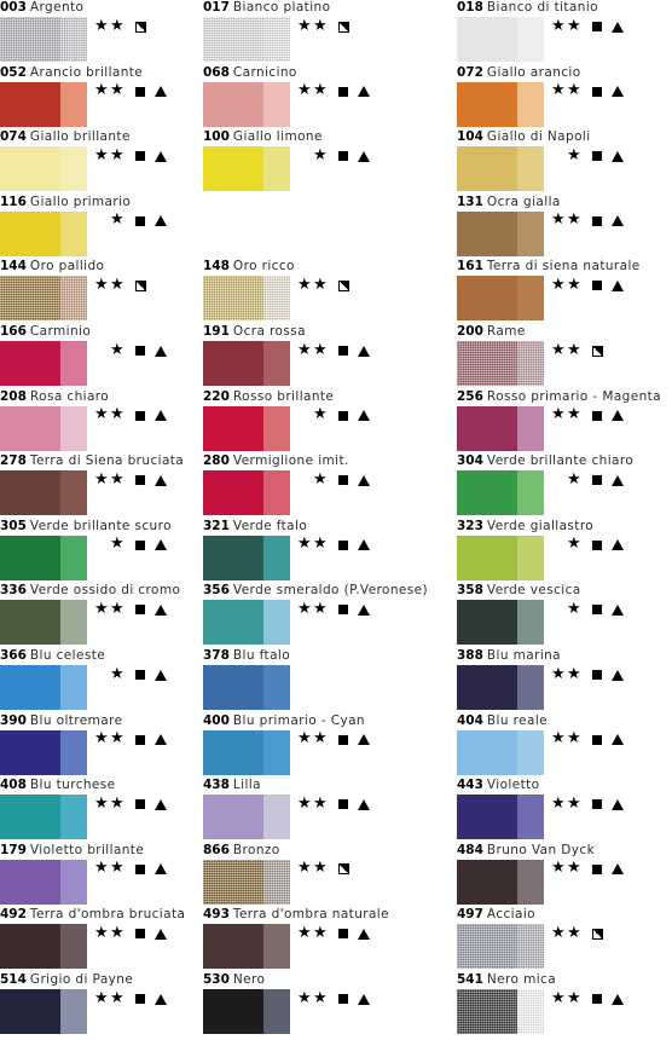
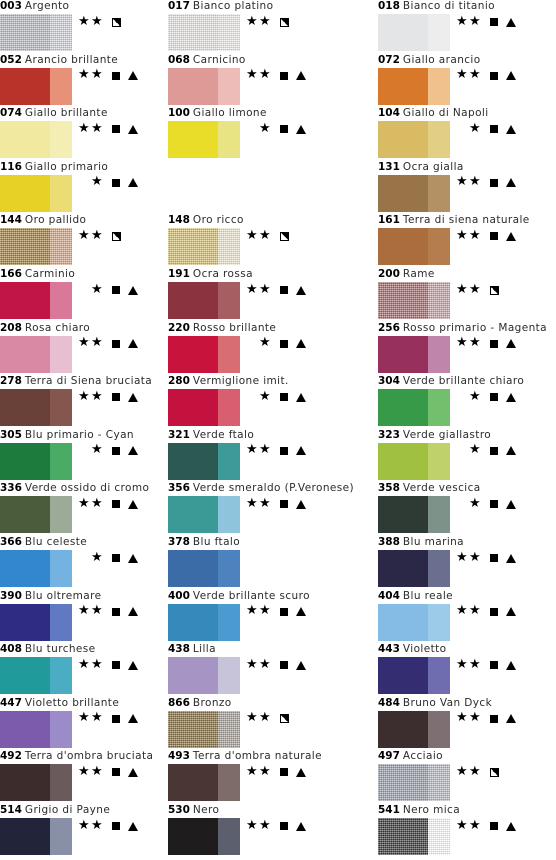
  003 Argento
  017 Bianco platino
  018 Bianco di titanio
  052 Arancio brillante
  068 Carnicino
  072 Giallo arancio
  074 Giallo brillante
  100 Giallo limone
  104 Giallo di Napoli
  116 Giallo primario
  131 Ocra gialla
  144 Oro pallido
  148 Oro ricco
  161 Terra di siena naturale
  166 Carminio
  191 Ocra rossa
  200 Rame
  208 Rosa chiaro
  220 Rosso brillante
  256 Rosso primario - Magenta
  278 Terra di Siena bruciata
  280 Vermiglione imit.
  304 Verde brillante chiaro
- 305 Verde brillante scuro
+ 305 Blu primario - Cyan
  321 Verde ftalo
  323 Verde giallastro
  336 Verde ossido di cromo
  356 Verde smeraldo (P.Veronese)
  358 Verde vescica
  366 Blu celeste
  378 Blu ftalo
  388 Blu marina
  390 Blu oltremare
- 400 Blu primario - Cyan
+ 400 Verde brillante scuro
  404 Blu reale
  408 Blu turchese
  438 Lilla
  443 Violetto
- 179 Violetto brillante
+ 447 Violetto brillante
  866 Bronzo
  484 Bruno Van Dyck
  492 Terra d'ombra bruciata
  493 Terra d'ombra naturale
  497 Acciaio
  514 Grigio di Payne
  530 Nero
  541 Nero mica
